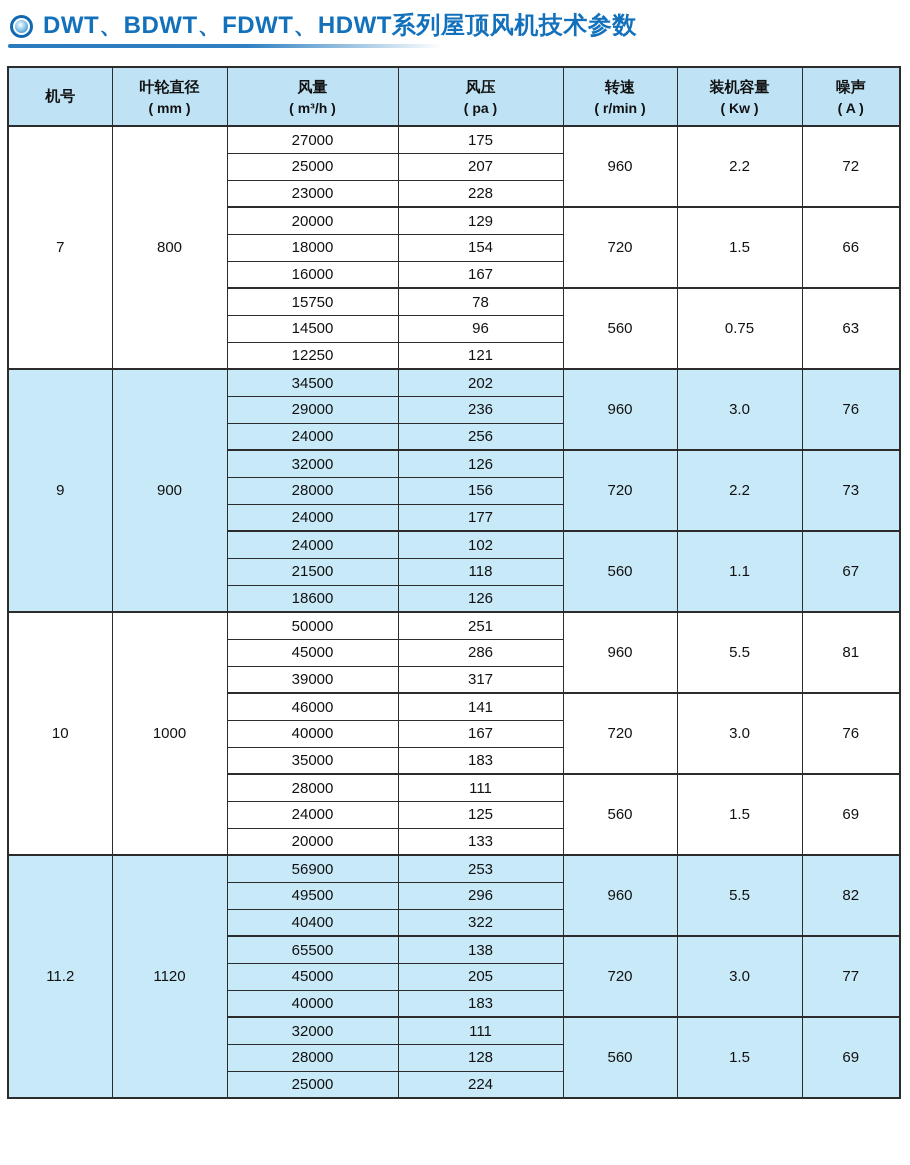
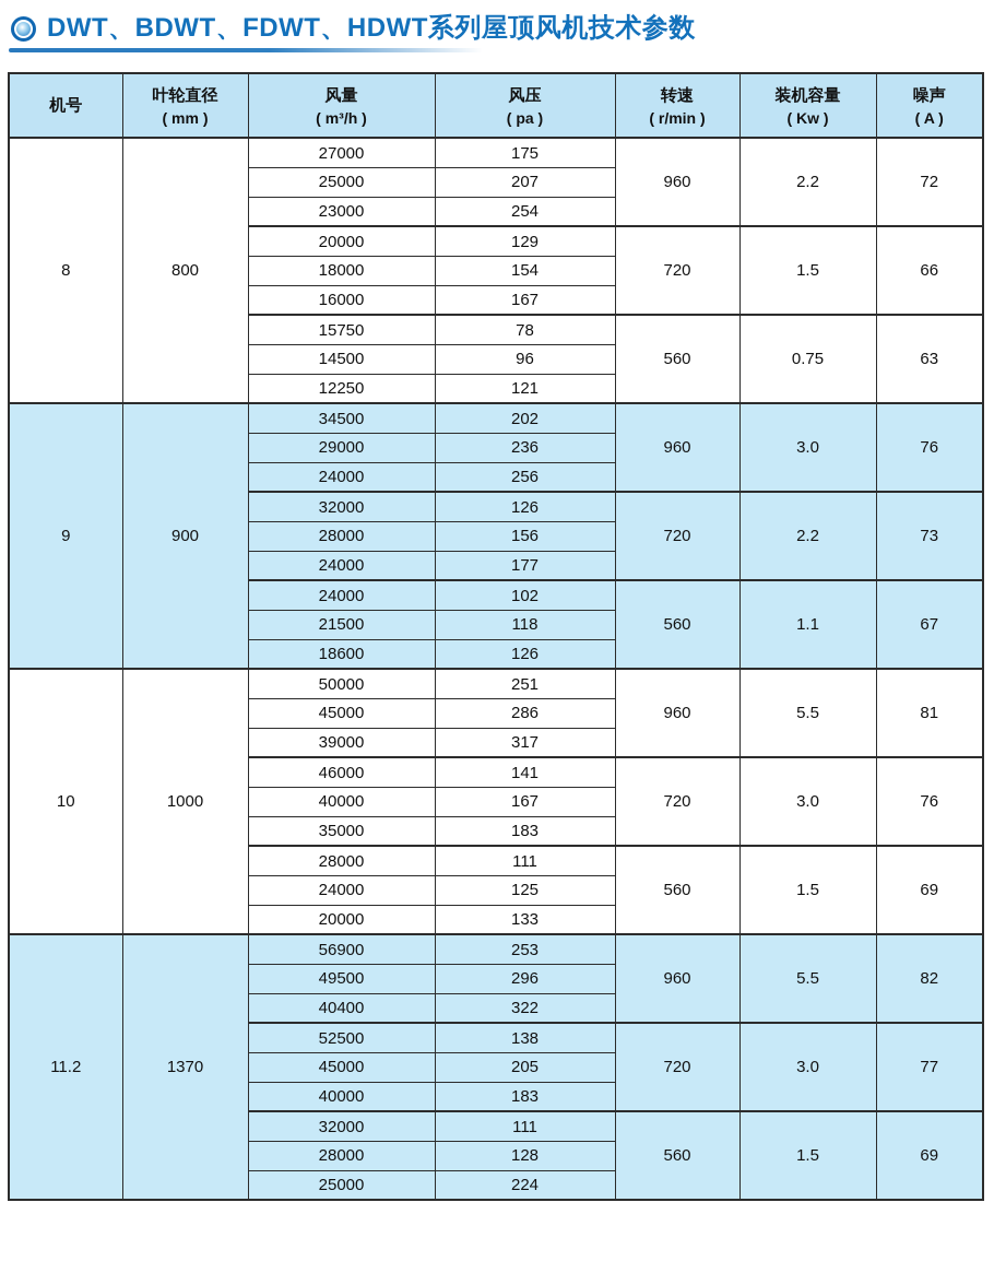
  DWT、BDWT、FDWT、HDWT系列屋顶风机技术参数
  机号	叶轮直径 ( mm )	风量 ( m³/h )	风压 ( pa )	转速 ( r/min )	装机容量 ( Kw )	噪声 ( A )
- 7	800	27000	175	960	2.2	72
+ 8	800	27000	175	960	2.2	72
  25000	207
- 23000	228
+ 23000	254
  20000	129	720	1.5	66
  18000	154
  16000	167
  15750	78	560	0.75	63
  14500	96
  12250	121
  9	900	34500	202	960	3.0	76
  29000	236
  24000	256
  32000	126	720	2.2	73
  28000	156
  24000	177
  24000	102	560	1.1	67
  21500	118
  18600	126
  10	1000	50000	251	960	5.5	81
  45000	286
  39000	317
  46000	141	720	3.0	76
  40000	167
  35000	183
  28000	111	560	1.5	69
  24000	125
  20000	133
- 11.2	1120	56900	253	960	5.5	82
+ 11.2	1370	56900	253	960	5.5	82
  49500	296
  40400	322
- 65500	138	720	3.0	77
+ 52500	138	720	3.0	77
  45000	205
  40000	183
  32000	111	560	1.5	69
  28000	128
  25000	224
